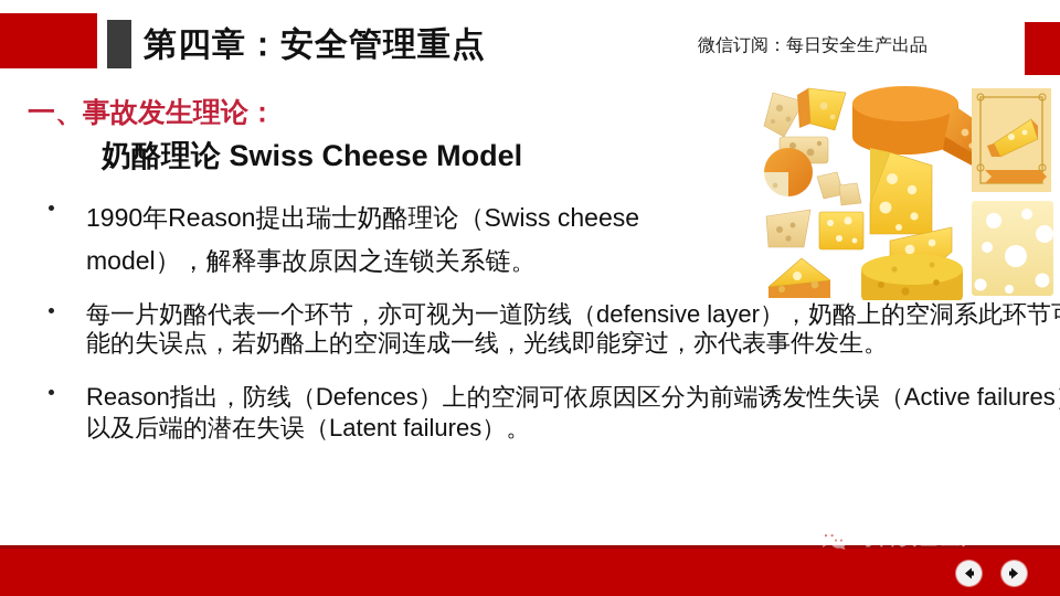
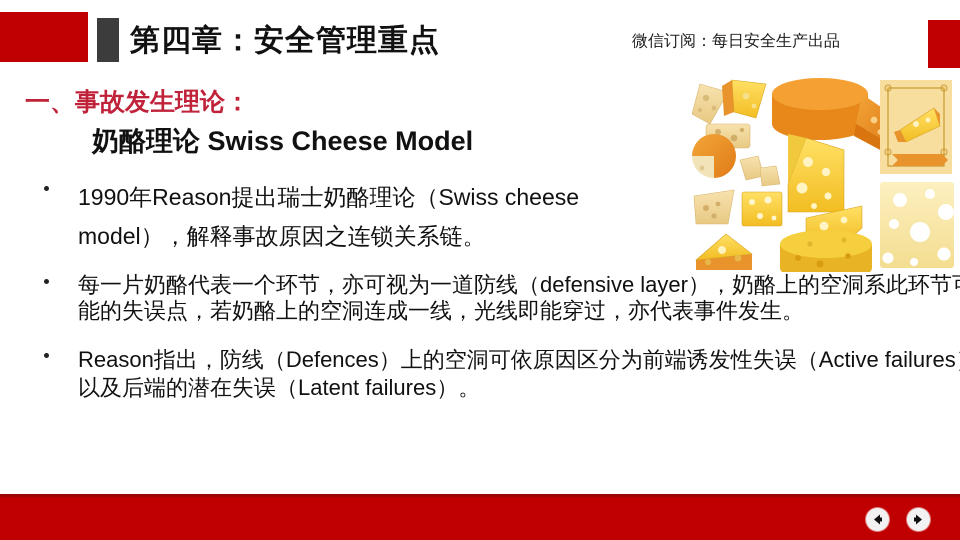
  第四章：安全管理重点
  微信订阅：每日安全生产出品
  一、事故发生理论：
  奶酪理论 Swiss Cheese Model
  1990年Reason提出瑞士奶酪理论（Swiss cheese model），解释事故原因之连锁关系链。
  每一片奶酪代表一个环节，亦可视为一道防线（defensive layer），奶酪上的空洞系此环节能的失误点，若奶酪上的空洞连成一线，光线即能穿过，亦代表事件发生。
  Reason指出，防线（Defences）上的空洞可依原因区分为前端诱发性失误（Active failures以及后端的潜在失误（Latent failures）。
- 每日安全生产
